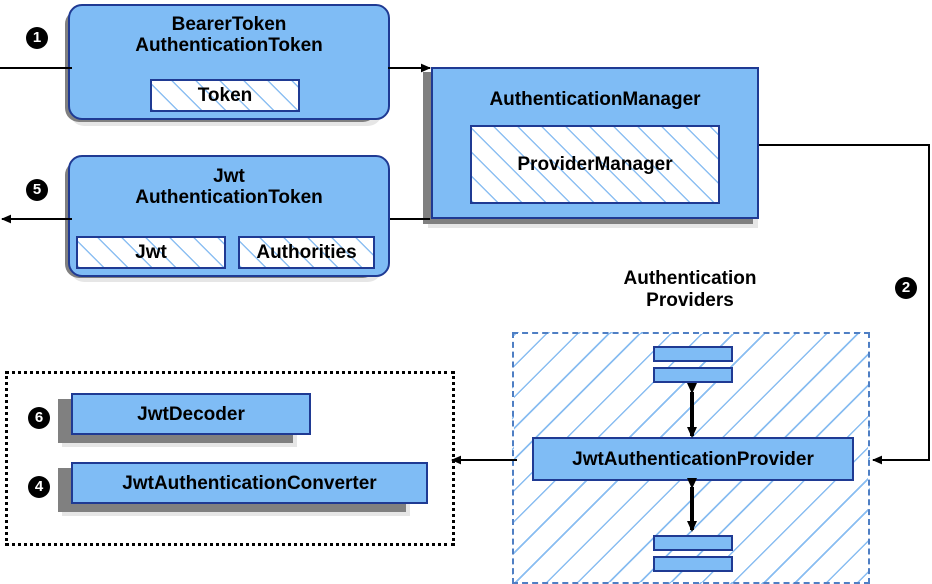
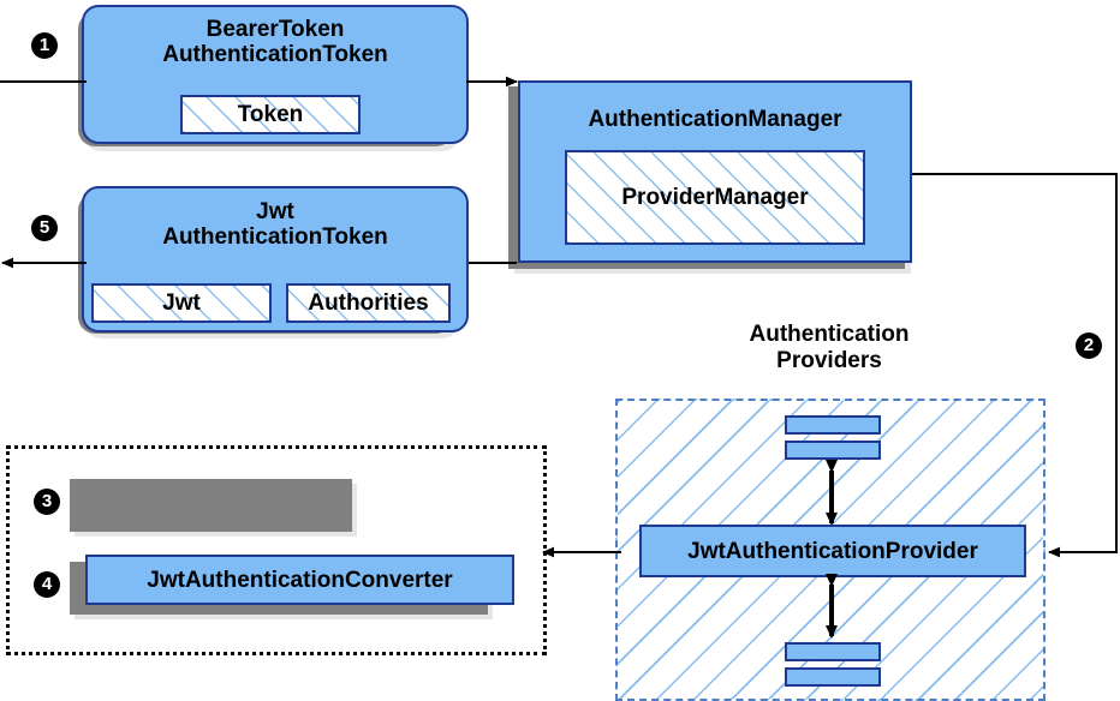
  1
  5
  2
- 6
+ 3
  4
  BearerToken
  AuthenticationToken
  Token
  AuthenticationManager
  ProviderManager
  Jwt
  AuthenticationToken
  Jwt
  Authorities
  Authentication
  Providers
  JwtAuthenticationProvider
- JwtDecoder
  JwtAuthenticationConverter
